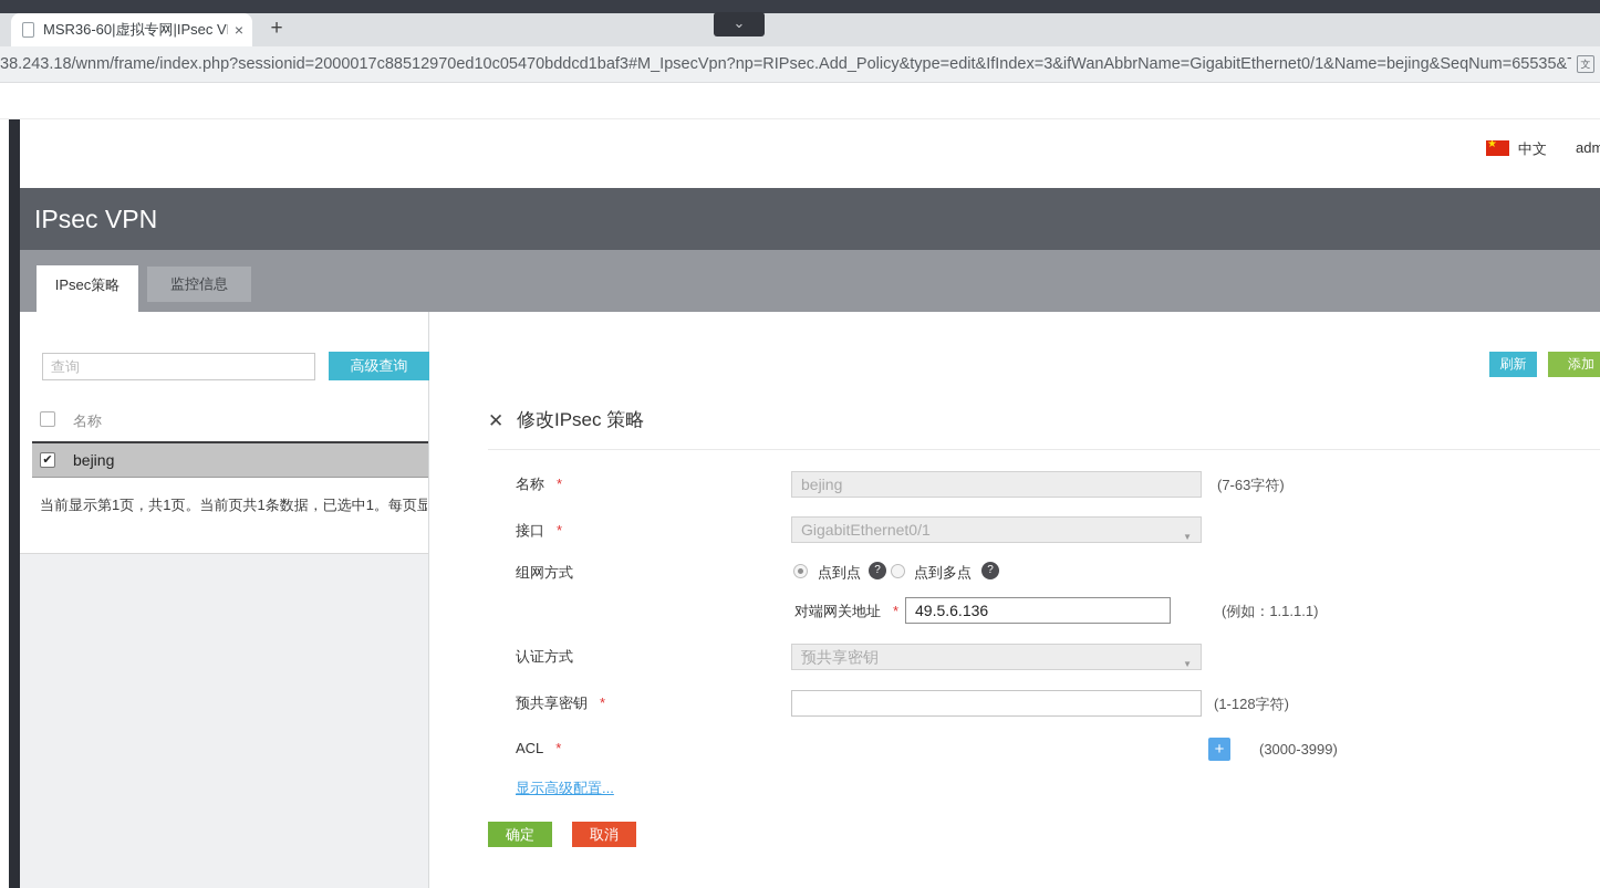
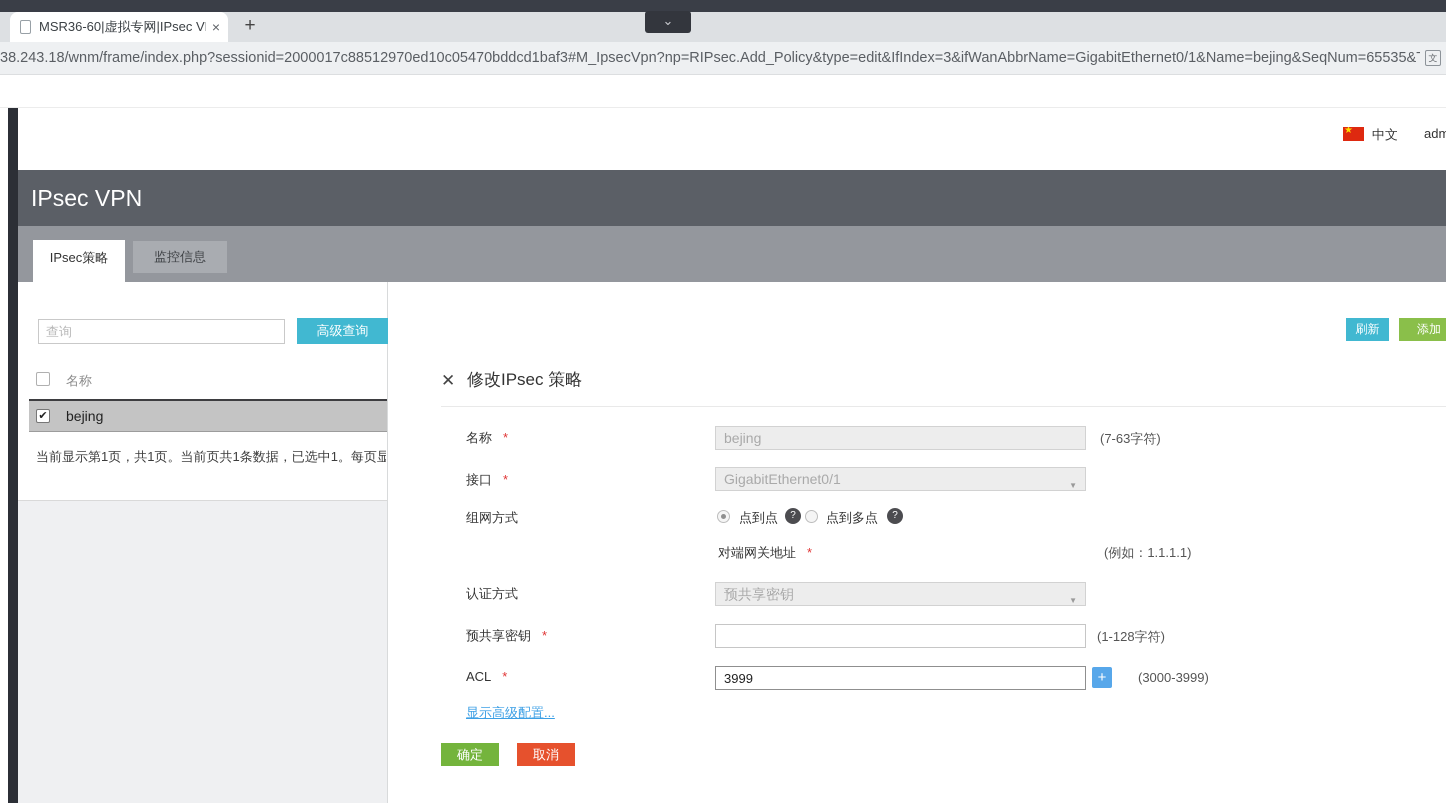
  MSR36-60|虚拟专网|IPsec V
  ×
  +
  ⌄
  38.243.18/wnm/frame/index.php?sessionid=2000017c88512970ed10c05470bddcd1baf3#M_IpsecVpn?np=RIPsec.Add_Policy&type=edit&IfIndex=3&ifWanAbbrName=GigabitEthernet0/1&Name=bejing&SeqNum=65535&T
  文
  ★
  中文
  adm
  IPsec VPN
  IPsec策略
  监控信息
  查询
  高级查询
  名称
  ✔
  bejing
  当前显示第1页，共1页。当前页共1条数据，已选中1。每页显
  刷新
  添加
  ✕
  修改IPsec 策略
  名称 *
  bejing
  (7-63字符)
  接口 *
  GigabitEthernet0/1
  ▼
  组网方式
  点到点
  ?
  点到多点
  ?
  对端网关地址 *
- 49.5.6.136
  (例如：1.1.1.1)
  认证方式
  预共享密钥
  ▼
  预共享密钥 *
  (1-128字符)
  ACL *
+ 3999
  +
  (3000-3999)
  显示高级配置...
  确定
  取消
